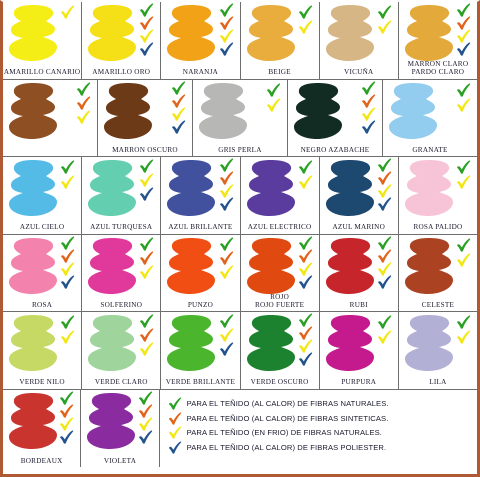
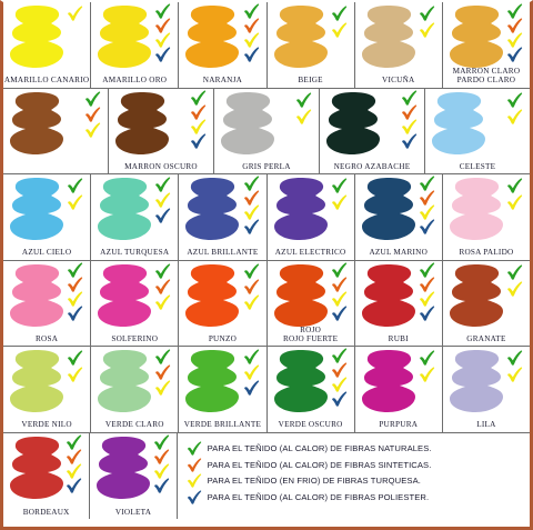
  AMARILLO CANARIO
  AMARILLO ORO
  NARANJA
  BEIGE
  VICUÑA
  PARDO CLARO
  MARRON OSCURO
  GRIS PERLA
  NEGRO AZABACHE
- GRANATE
+ CELESTE
  AZUL CIELO
  AZUL TURQUESA
  AZUL BRILLANTE
  AZUL ELECTRICO
  AZUL MARINO
  ROSA PALIDO
  ROSA
  SOLFERINO
  PUNZO
  ROJO
  ROJO FUERTE
  RUBI
- CELESTE
+ GRANATE
  VERDE NILO
  VERDE CLARO
  VERDE BRILLANTE
  VERDE OSCURO
  PURPURA
  LILA
  BORDEAUX
  VIOLETA
  PARA EL TEÑIDO (AL CALOR) DE FIBRAS NATURALES.
  PARA EL TEÑIDO (AL CALOR) DE FIBRAS SINTETICAS.
- PARA EL TEÑIDO (EN FRIO) DE FIBRAS NATURALES.
+ PARA EL TEÑIDO (EN FRIO) DE FIBRAS TURQUESA.
  PARA EL TEÑIDO (AL CALOR) DE FIBRAS POLIESTER.
